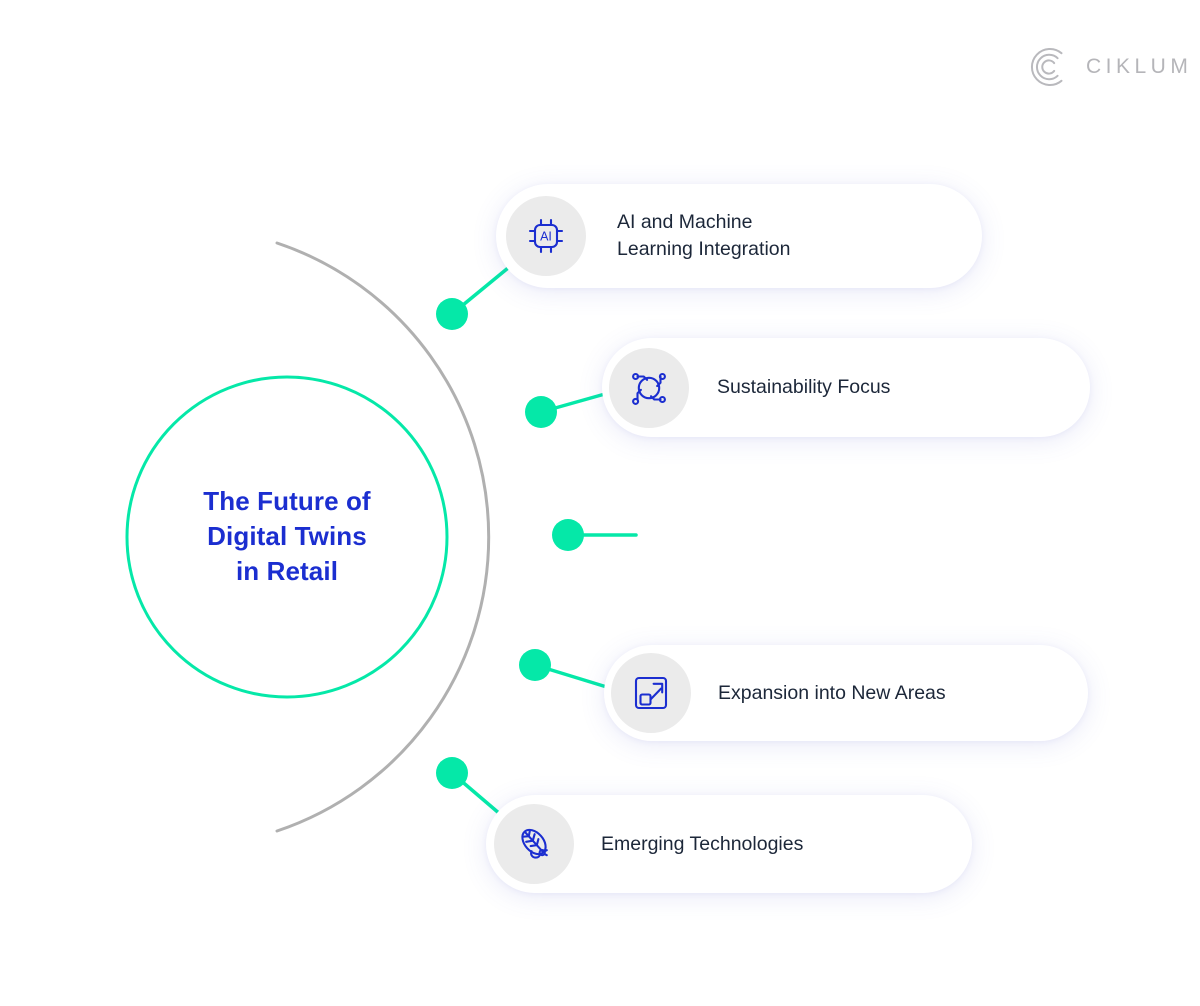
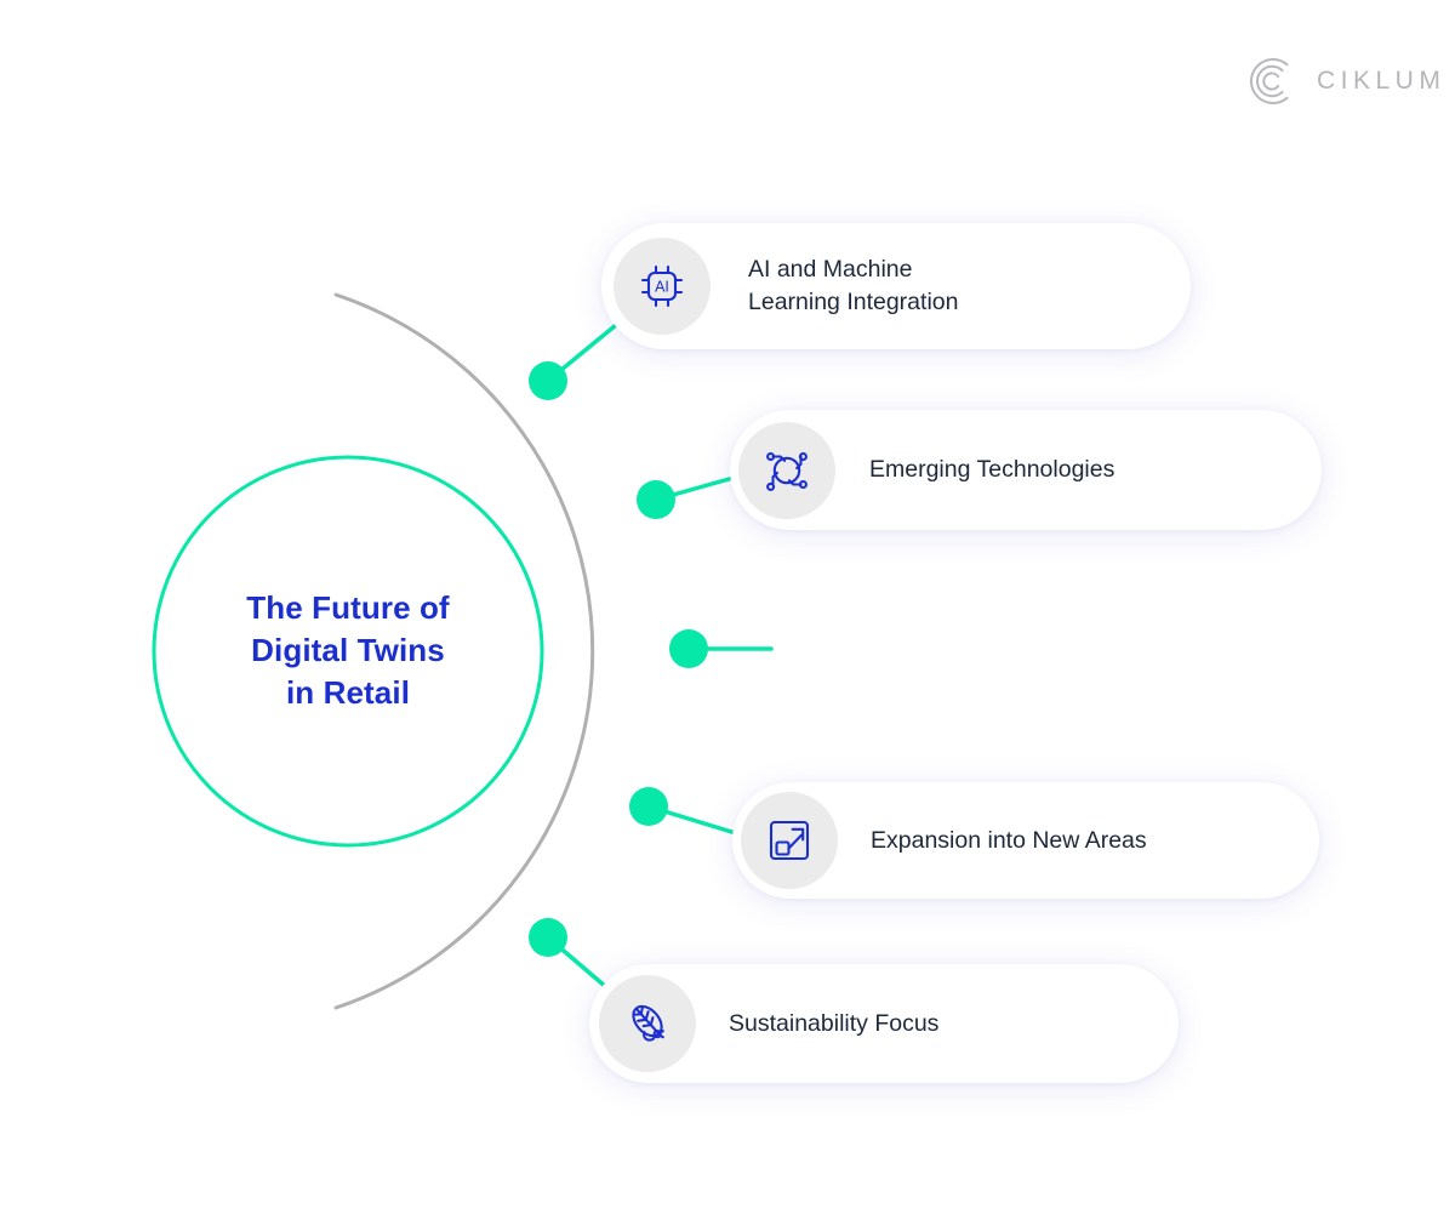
  CIKLUM
  The Future of
  Digital Twins
  in Retail
  AI
  AI and Machine
  Learning Integration
- Sustainability Focus
+ Emerging Technologies
  Expansion into New Areas
- Emerging Technologies
+ Sustainability Focus
